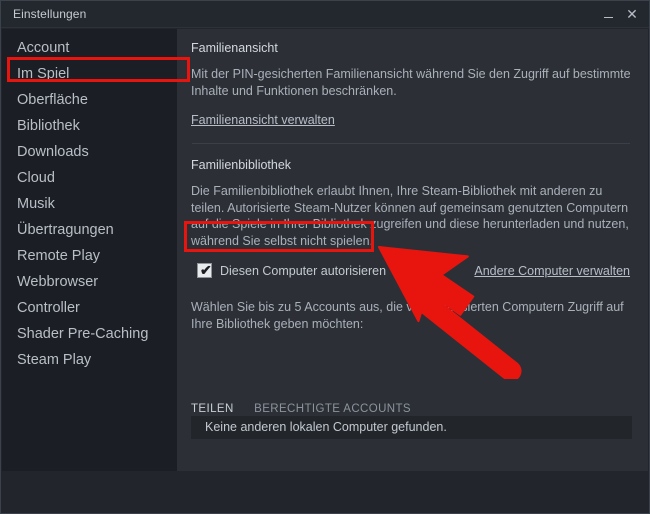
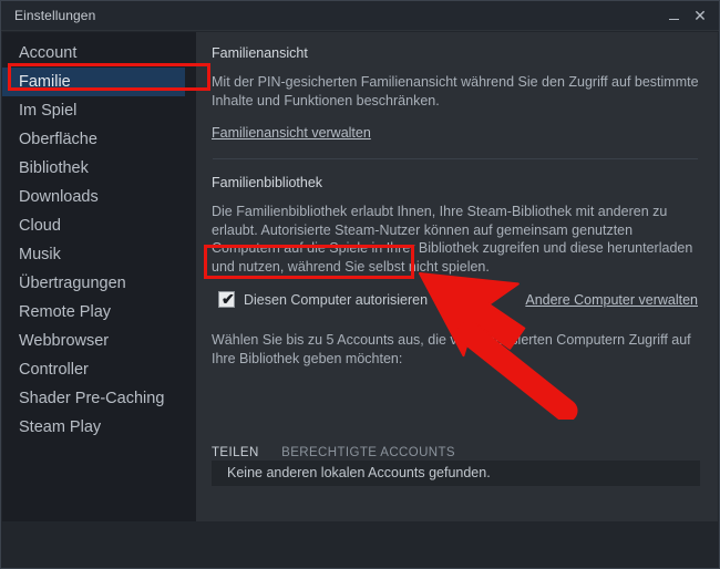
  Einstellungen
  ✕
  Account
+ Familie
  Im Spiel
  Oberfläche
  Bibliothek
  Downloads
  Cloud
  Musik
  Übertragungen
  Remote Play
  Webbrowser
  Controller
  Shader Pre-Caching
  Steam Play
  Familienansicht
  Mit der PIN-gesicherten Familienansicht während Sie den Zugriff auf bestimmte Inhalte und Funktionen beschränken.
  Familienansicht verwalten
  Familienbibliothek
- Die Familienbibliothek erlaubt Ihnen, Ihre Steam-Bibliothek mit anderen zu teilen. Autorisierte Steam-Nutzer können auf gemeinsam genutzten Computern auf die Spiele in Ihrer Bibliothek zugreifen und diese herunterladen und nutzen, während Sie selbst nicht spielen.
+ Die Familienbibliothek erlaubt Ihnen, Ihre Steam-Bibliothek mit anderen zu erlaubt. Autorisierte Steam-Nutzer können auf gemeinsam genutzten Computern auf die Spiele in Ihrer Bibliothek zugreifen und diese herunterladen und nutzen, während Sie selbst nicht spielen.
  ✔
  Diesen Computer autorisieren
  Andere Computer verwalten
  Wählen Sie bis zu 5 Accounts aus, die vierten Computern Zugriff auf Ihre Bibliothek geben möchten:
  TEILEN BERECHTIGTE ACCOUNTS
- Keine anderen lokalen Computer gefunden.
+ Keine anderen lokalen Accounts gefunden.
